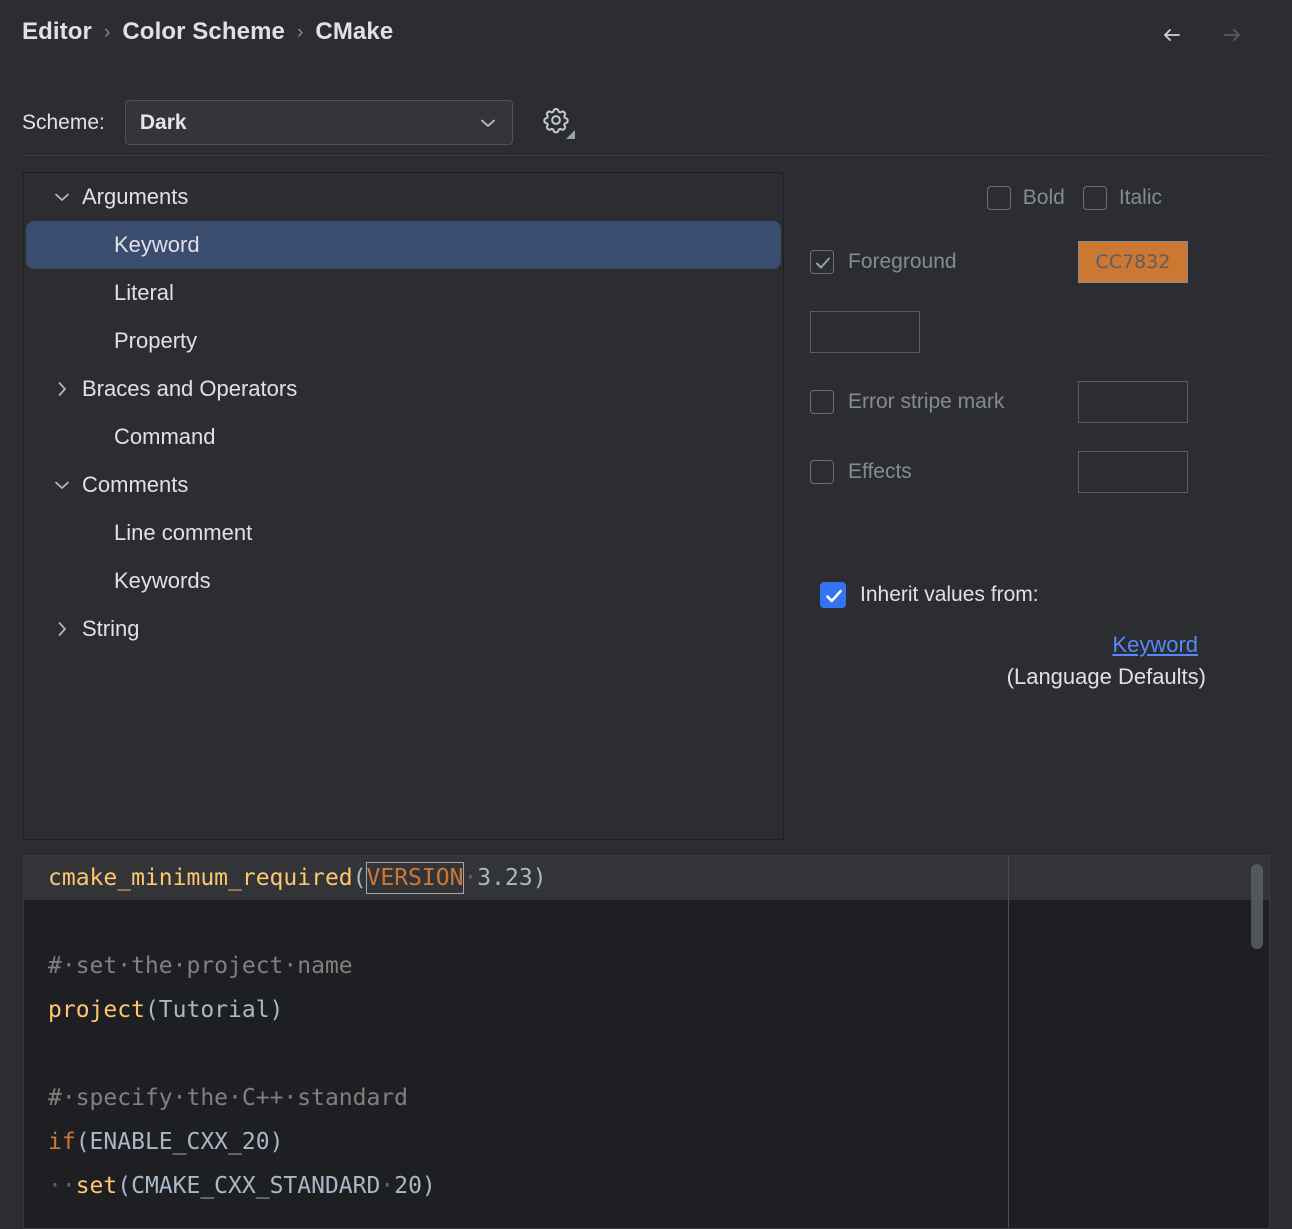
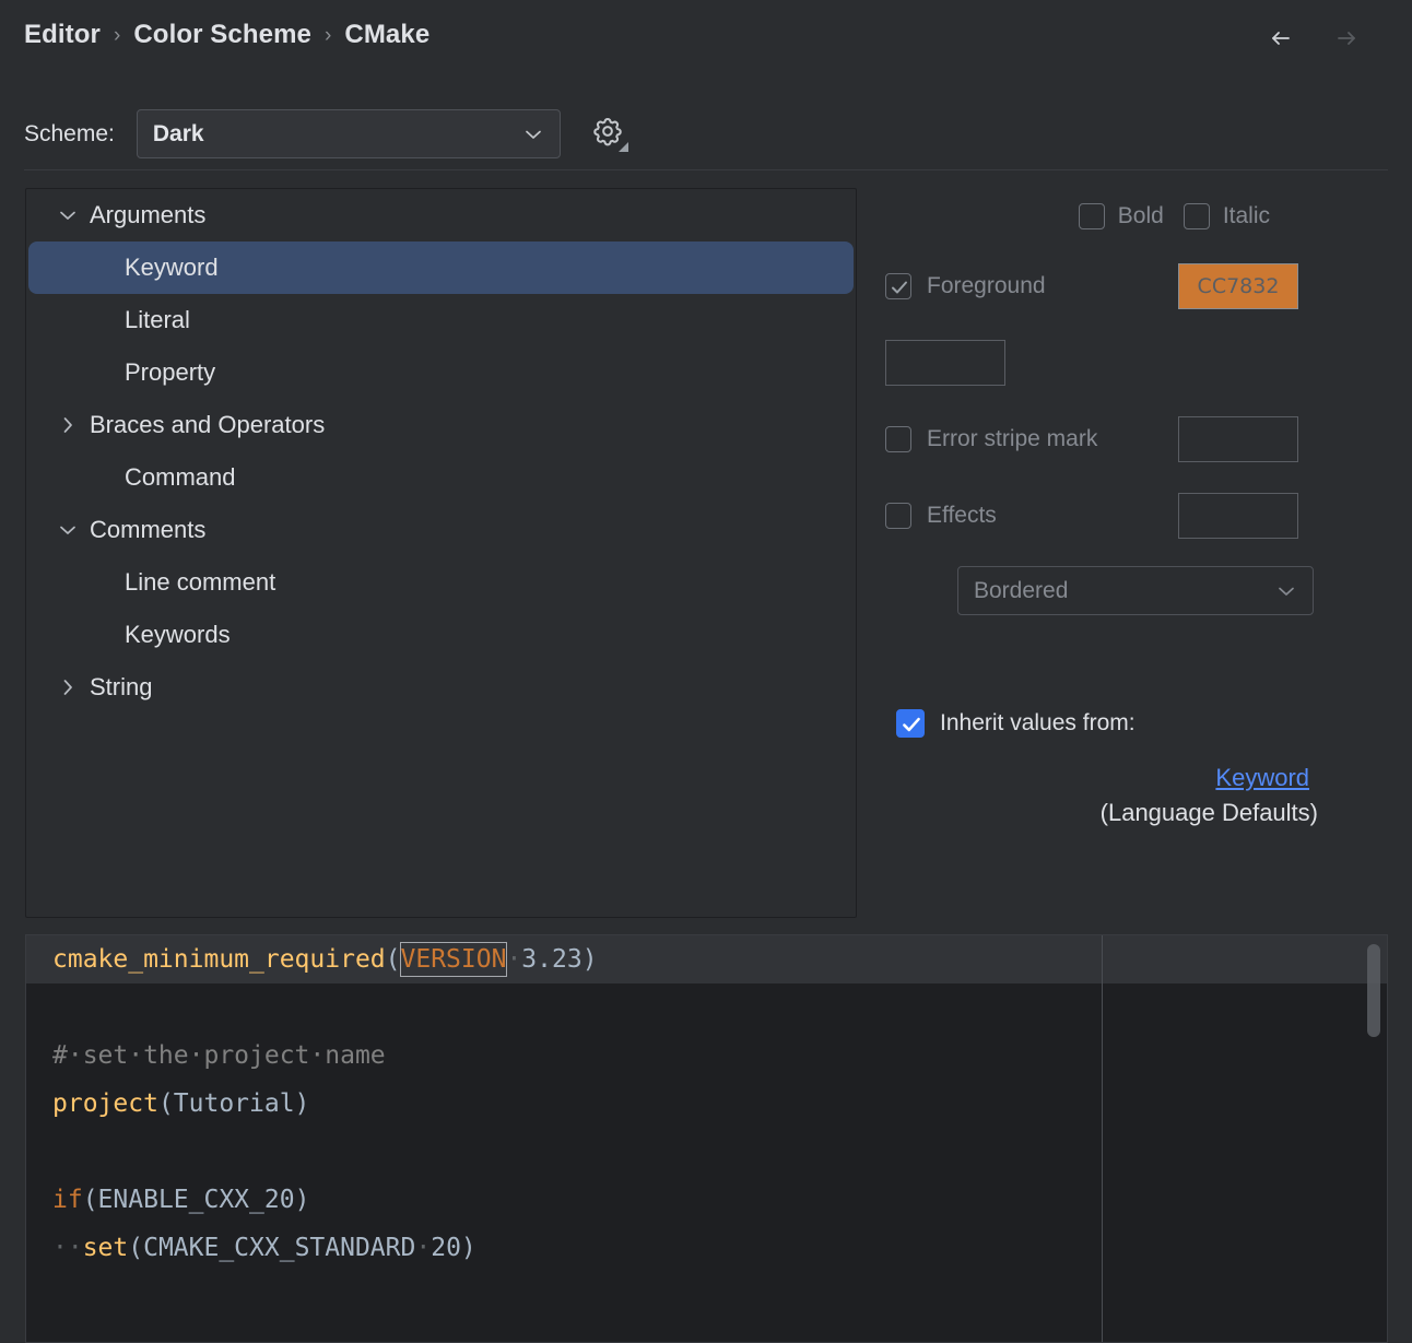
  Editor
  ›
  Color Scheme
  ›
  CMake
  Scheme:
  Dark
  Arguments
  Keyword
  Literal
  Property
  Braces and Operators
  Command
  Comments
  Line comment
  Keywords
  String
  Bold
  Italic
  Foreground
  CC7832
  Error stripe mark
  Effects
+ Bordered
  Inherit values from:
  Keyword
  (Language Defaults)
  cmake_minimum_required(VERSION·3.23)
  #·set·the·project·name
  project(Tutorial)
- #·specify·the·C++·standard
  if(ENABLE_CXX_20)
  ··set(CMAKE_CXX_STANDARD·20)
